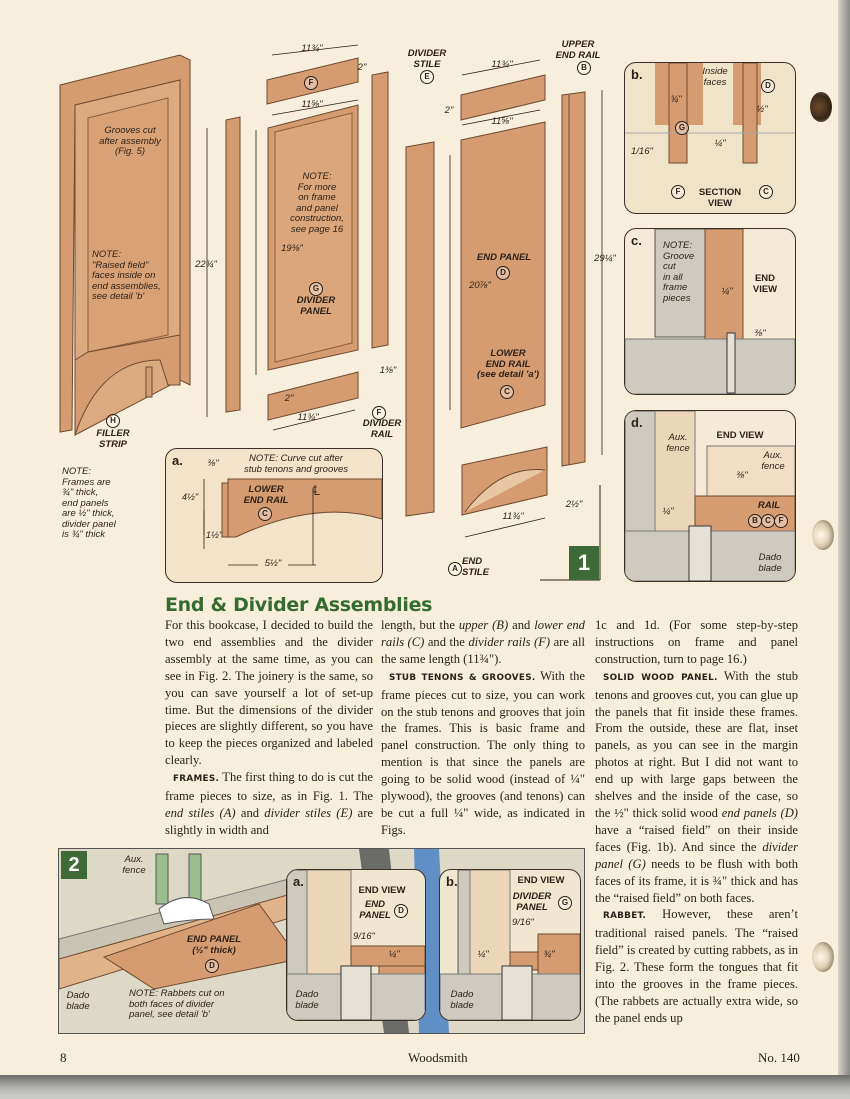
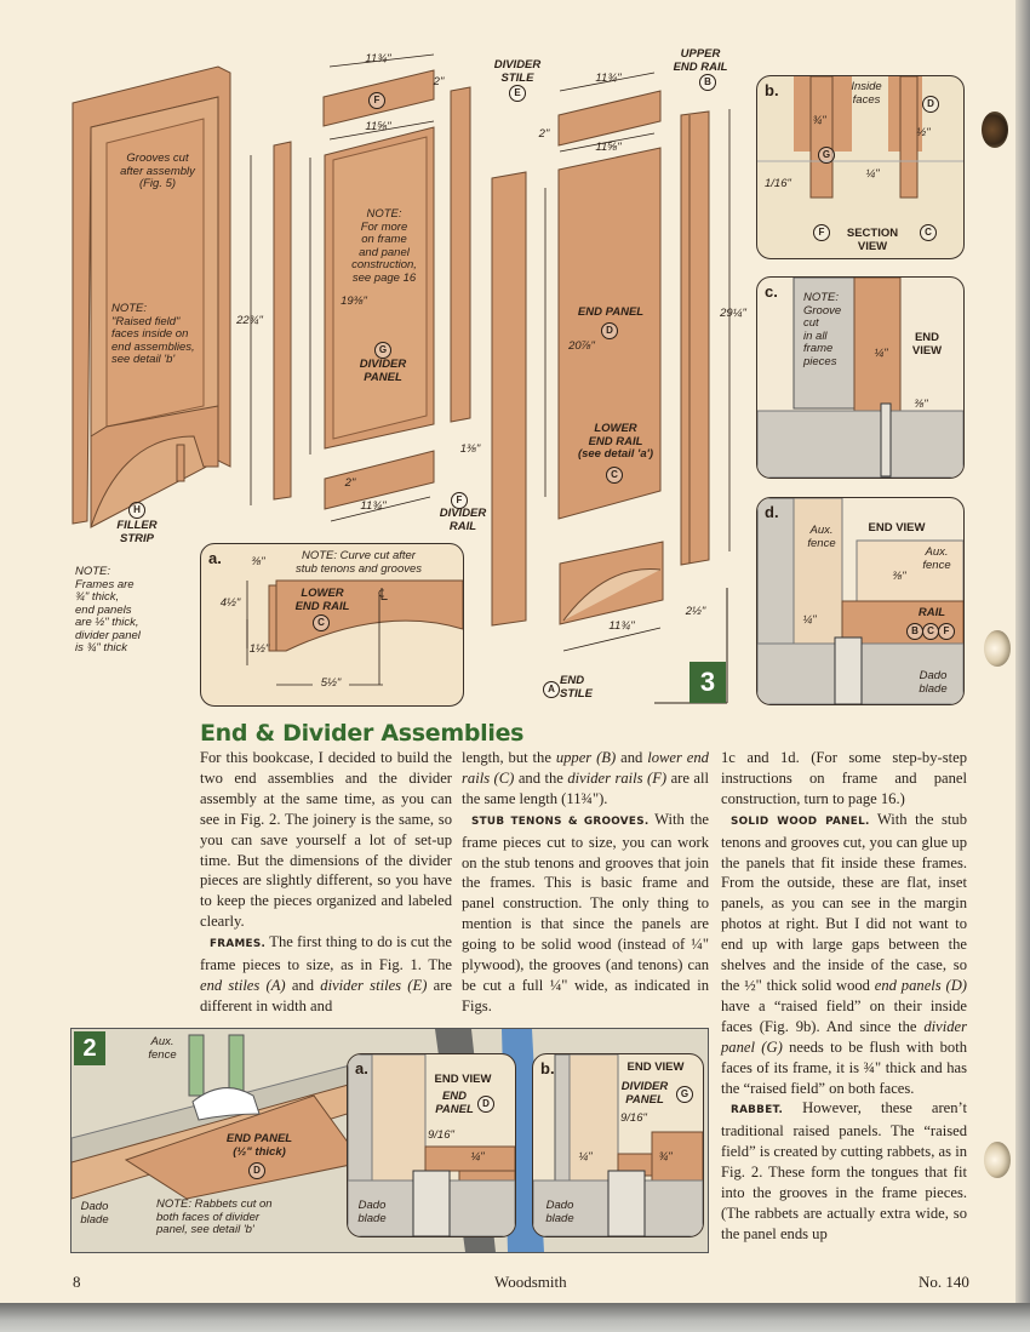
  Grooves cut
  after assembly
  (Fig. 5)
  NOTE:
  "Raised field"
  faces inside on
  end assemblies,
  see detail 'b'
  H
  FILLER
  STRIP
  NOTE:
  Frames are
  ¾" thick,
  end panels
  are ½" thick,
  divider panel
  is ¾" thick
  22¾"
  11¾"
  2"
  F
  11⅝"
  NOTE:
  For more
  on frame
  and panel
  construction,
  see page 16
  19⅜"
  G
  DIVIDER
  PANEL
  1⅜"
  2"
  11¾"
  F
  DIVIDER
  RAIL
  DIVIDER
  STILE
  E
  11¾"
  2"
  11⅝"
  UPPER
  END RAIL
  B
  END PANEL
  D
  20⅞"
  29¼"
  LOWER
  END RAIL
  (see detail 'a')
  C
  11¾"
  2½"
  A
  END
  STILE
- 1
+ 3
  a.
  NOTE: Curve cut after
  stub tenons and grooves
  LOWER
  END RAIL
  C
  ℄
  ⅜"
  4½"
  1½"
  5½"
  b.
  Inside
  faces
  ¾"
  ½"
  ¼"
  1/16"
  G
  D
  F
  C
  SECTION
  VIEW
  c.
  NOTE:
  Groove
  cut
  in all
  frame
  pieces
  END
  VIEW
  ¼"
  ⅜"
  d.
  Aux.
  fence
  END VIEW
  Aux.
  fence
  ⅜"
  RAIL
  B
  C
  F
  ¼"
  Dado
  blade
  End & Divider Assemblies
  For this bookcase, I decided to build the two end assemblies and the divider assembly at the same time, as you can see in Fig. 2. The joinery is the same, so you can save yourself a lot of set-up time. But the dimensions of the divider pieces are slightly different, so you have to keep the pieces organized and labeled clearly.
- FRAMES. The first thing to do is cut the frame pieces to size, as in Fig. 1. The end stiles (A) and divider stiles (E) are slightly in width and
+ FRAMES. The first thing to do is cut the frame pieces to size, as in Fig. 1. The end stiles (A) and divider stiles (E) are different in width and
  length, but the upper (B) and lower end rails (C) and the divider rails (F) are all the same length (11¾").
  STUB TENONS & GROOVES. With the frame pieces cut to size, you can work on the stub tenons and grooves that join the frames. This is basic frame and panel construction. The only thing to mention is that since the panels are going to be solid wood (instead of ¼" plywood), the grooves (and tenons) can be cut a full ¼" wide, as indicated in Figs.
  1c and 1d. (For some step-by-step instructions on frame and panel construction, turn to page 16.)
- SOLID WOOD PANEL. With the stub tenons and grooves cut, you can glue up the panels that fit inside these frames. From the outside, these are flat, inset panels, as you can see in the margin photos at right. But I did not want to end up with large gaps between the shelves and the inside of the case, so the ½" thick solid wood end panels (D) have a “raised field” on their inside faces (Fig. 1b). And since the divider panel (G) needs to be flush with both faces of its frame, it is ¾" thick and has the “raised field” on both faces.
+ SOLID WOOD PANEL. With the stub tenons and grooves cut, you can glue up the panels that fit inside these frames. From the outside, these are flat, inset panels, as you can see in the margin photos at right. But I did not want to end up with large gaps between the shelves and the inside of the case, so the ½" thick solid wood end panels (D) have a “raised field” on their inside faces (Fig. 9b). And since the divider panel (G) needs to be flush with both faces of its frame, it is ¾" thick and has the “raised field” on both faces.
  RABBET. However, these aren’t traditional raised panels. The “raised field” is created by cutting rabbets, as in Fig. 2. These form the tongues that fit into the grooves in the frame pieces. (The rabbets are actually extra wide, so the panel ends up
  2
  Aux.
  fence
  END PANEL
  (½" thick)
  D
  Dado
  blade
  NOTE: Rabbets cut on
  both faces of divider
  panel, see detail 'b'
  a.
  END VIEW
  END
  PANEL
  D
  9/16"
  ¼"
  Dado
  blade
  b.
  END VIEW
  DIVIDER
  PANEL
  G
  9/16"
  ¼"
  ¾"
  Dado
  blade
  8
  Woodsmith
  No. 140
